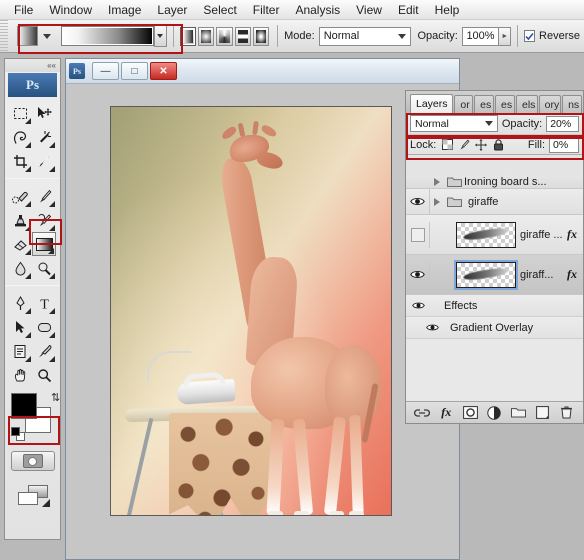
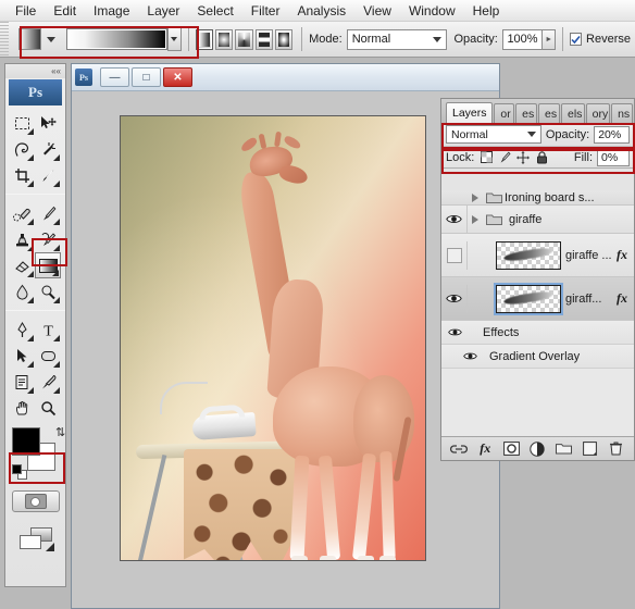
  File
- Window
+ Edit
  Image
  Layer
  Select
  Filter
  Analysis
  View
- Edit
+ Window
  Help
  Mode:
  Normal
  Opacity:
  100%
  Reverse
  ««
  Ps
  T
  ⇅
  Ps
  —
  □
  ✕
  Layers
  or
  es
  es
  els
  ory
  ns
  Normal
  Opacity:
  20%
  Lock:
  Fill:
  0%
  Ironing board s...
  giraffe
  giraffe ...
  fx
  giraff...
  fx
  Effects
  Gradient Overlay
  fx
